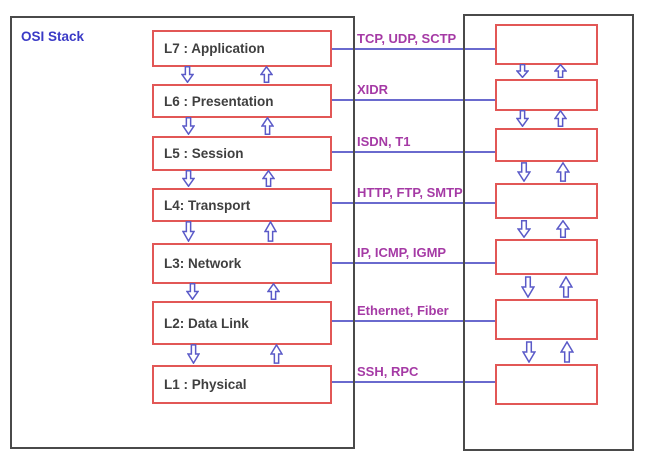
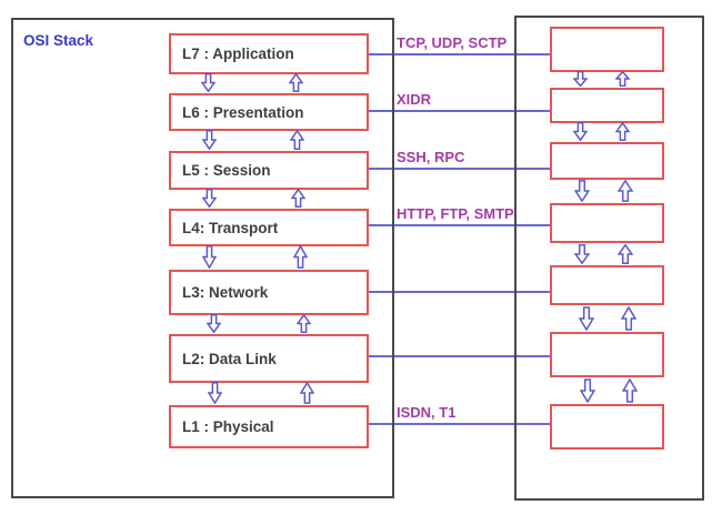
  OSI Stack
  L7 : Application
  L6 : Presentation
  L5 : Session
  L4: Transport
  L3: Network
  L2: Data Link
  L1 : Physical
  TCP, UDP, SCTP
  XIDR
- ISDN, T1
+ SSH, RPC
  HTTP, FTP, SMTP
- IP, ICMP, IGMP
- Ethernet, Fiber
- SSH, RPC
+ ISDN, T1
